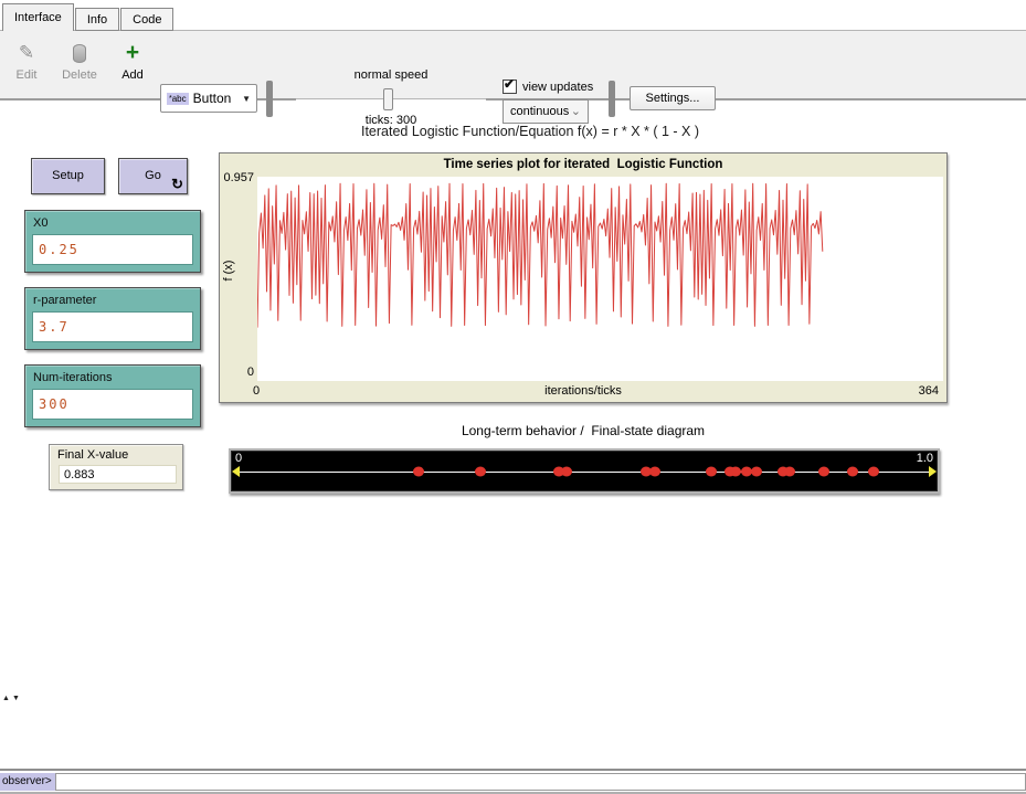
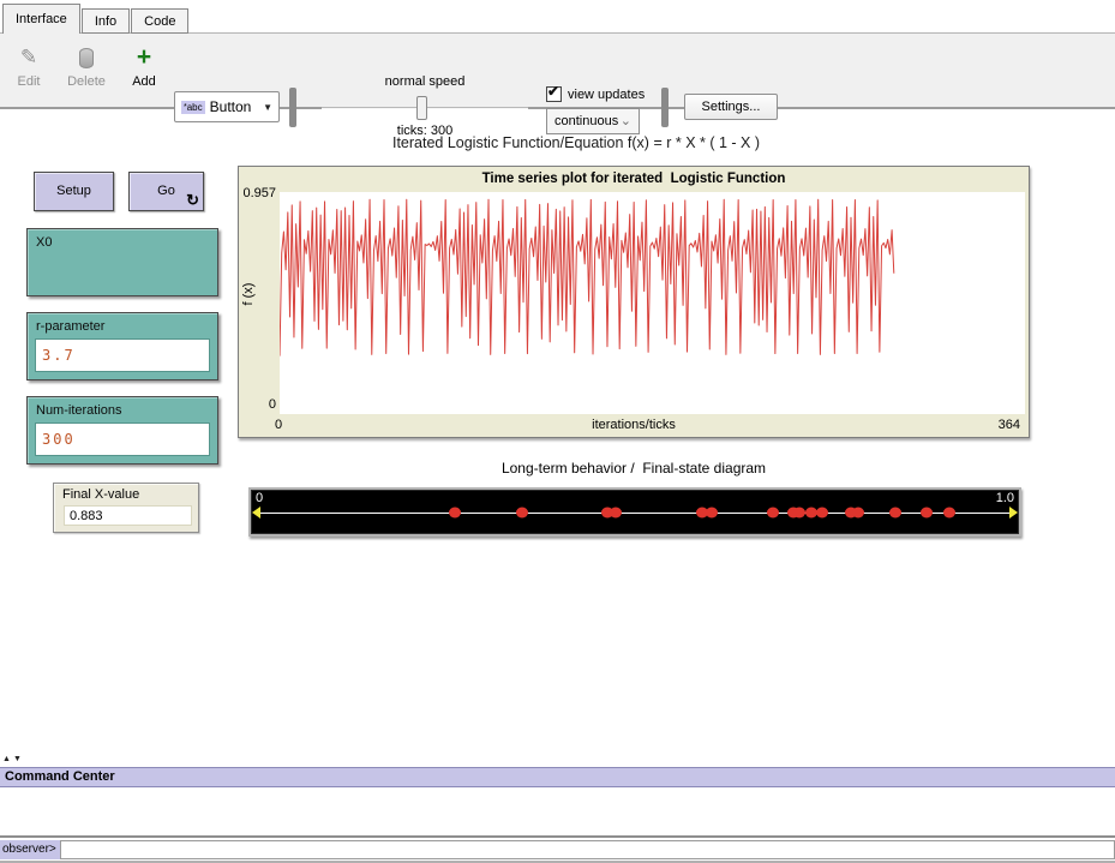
  Interface
  Info
  Code
  ✎
  Edit
  Delete
  +
  Add
  abc
  Button
  ▼
  normal speed
  ticks: 300
  ✔
  view updates
  continuous
  ⌄
  Settings...
  Iterated Logistic Function/Equation f(x) = r * X * ( 1 - X )
  Setup
  Go
  ↻
  X0
- 0.25
  r-parameter
  3.7
  Num-iterations
  300
  Final X-value
  0.883
  Time series plot for iterated Logistic Function
  0.957
  0
  0
  iterations/ticks
  364
  Long-term behavior / Final-state diagram
  0
  1.0
+ Command Center
  observer>
